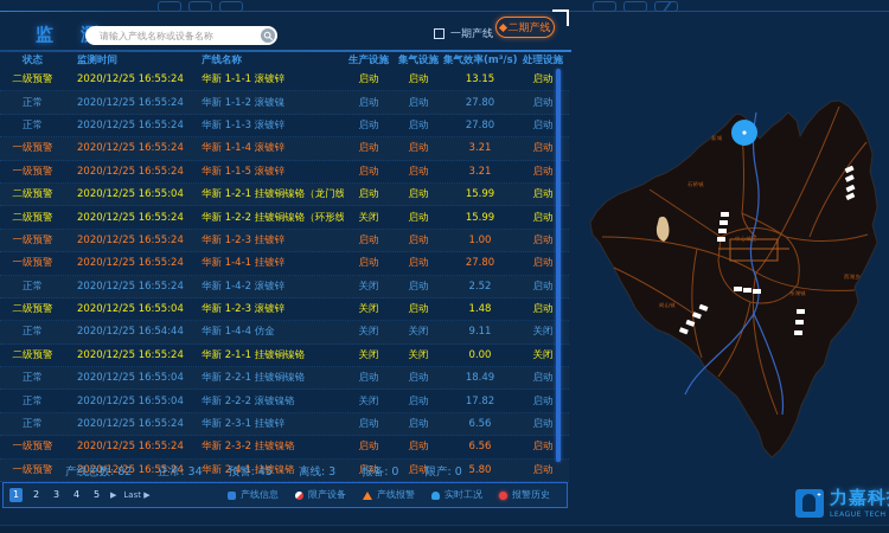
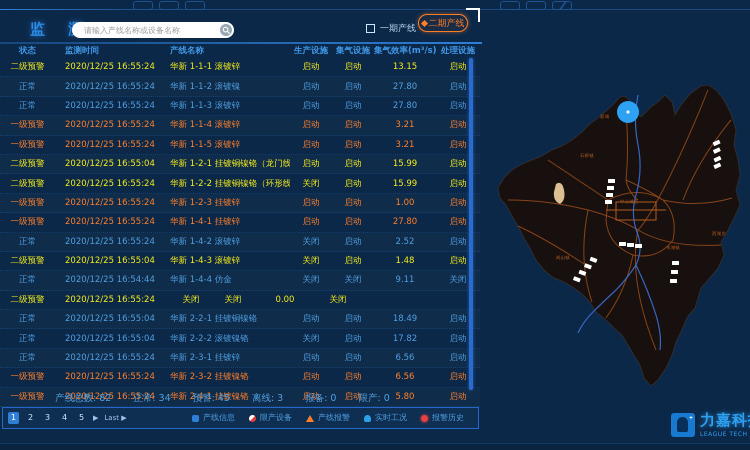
  请输入产线名称或设备名称
  一期产线
  二期产线
  状态
  监测时间
  产线名称
  生产设施
  集气设施
  集气效率(m³/s)
  处理设施
  二级预警
  2020/12/25 16:55:24
  华新 1-1-1 滚镀锌
  启动
  启动
  13.15
  启动
  正常
  2020/12/25 16:55:24
  华新 1-1-2 滚镀镍
  启动
  启动
  27.80
  启动
  正常
  2020/12/25 16:55:24
  华新 1-1-3 滚镀锌
  启动
  启动
  27.80
  启动
  一级预警
  2020/12/25 16:55:24
  华新 1-1-4 滚镀锌
  启动
  启动
  3.21
  启动
  一级预警
  2020/12/25 16:55:24
  华新 1-1-5 滚镀锌
  启动
  启动
  3.21
  启动
  二级预警
  2020/12/25 16:55:04
  华新 1-2-1 挂镀铜镍铬（龙门线
  启动
  启动
  15.99
  启动
  二级预警
  2020/12/25 16:55:24
  华新 1-2-2 挂镀铜镍铬（环形线
  关闭
  启动
  15.99
  启动
  一级预警
  2020/12/25 16:55:24
  华新 1-2-3 挂镀锌
  启动
  启动
  1.00
  启动
  一级预警
  2020/12/25 16:55:24
  华新 1-4-1 挂镀锌
  启动
  启动
  27.80
  启动
  正常
  2020/12/25 16:55:24
  华新 1-4-2 滚镀锌
  关闭
  启动
  2.52
  启动
  二级预警
  2020/12/25 16:55:04
- 华新 1-2-3 滚镀锌
+ 华新 1-4-3 滚镀锌
  关闭
  启动
  1.48
  启动
  正常
  2020/12/25 16:54:44
  华新 1-4-4 仿金
  关闭
  关闭
  9.11
  关闭
  二级预警
  2020/12/25 16:55:24
- 华新 2-1-1 挂镀铜镍铬
  关闭
  关闭
  0.00
  关闭
  正常
  2020/12/25 16:55:04
  华新 2-2-1 挂镀铜镍铬
  启动
  启动
  18.49
  启动
  正常
  2020/12/25 16:55:04
  华新 2-2-2 滚镀镍铬
  关闭
  启动
  17.82
  启动
  正常
  2020/12/25 16:55:24
  华新 2-3-1 挂镀锌
  启动
  启动
  6.56
  启动
  一级预警
  2020/12/25 16:55:24
  华新 2-3-2 挂镀镍铬
  启动
  启动
  6.56
  启动
  一级预警
  2020/12/25 16:55:24
  华新 2-4-1 挂镀镍铬
  启动
  启动
  5.80
  启动
  产线总数: 82
  正常: 34
  预警: 45
  离线: 3
  报备: 0
  限产: 0
  1
  2
  3
  4
  5
  ▶
  Last ▶
  产线信息
  限产设备
  产线报警
  实时工况
  报警历史
  力嘉科
